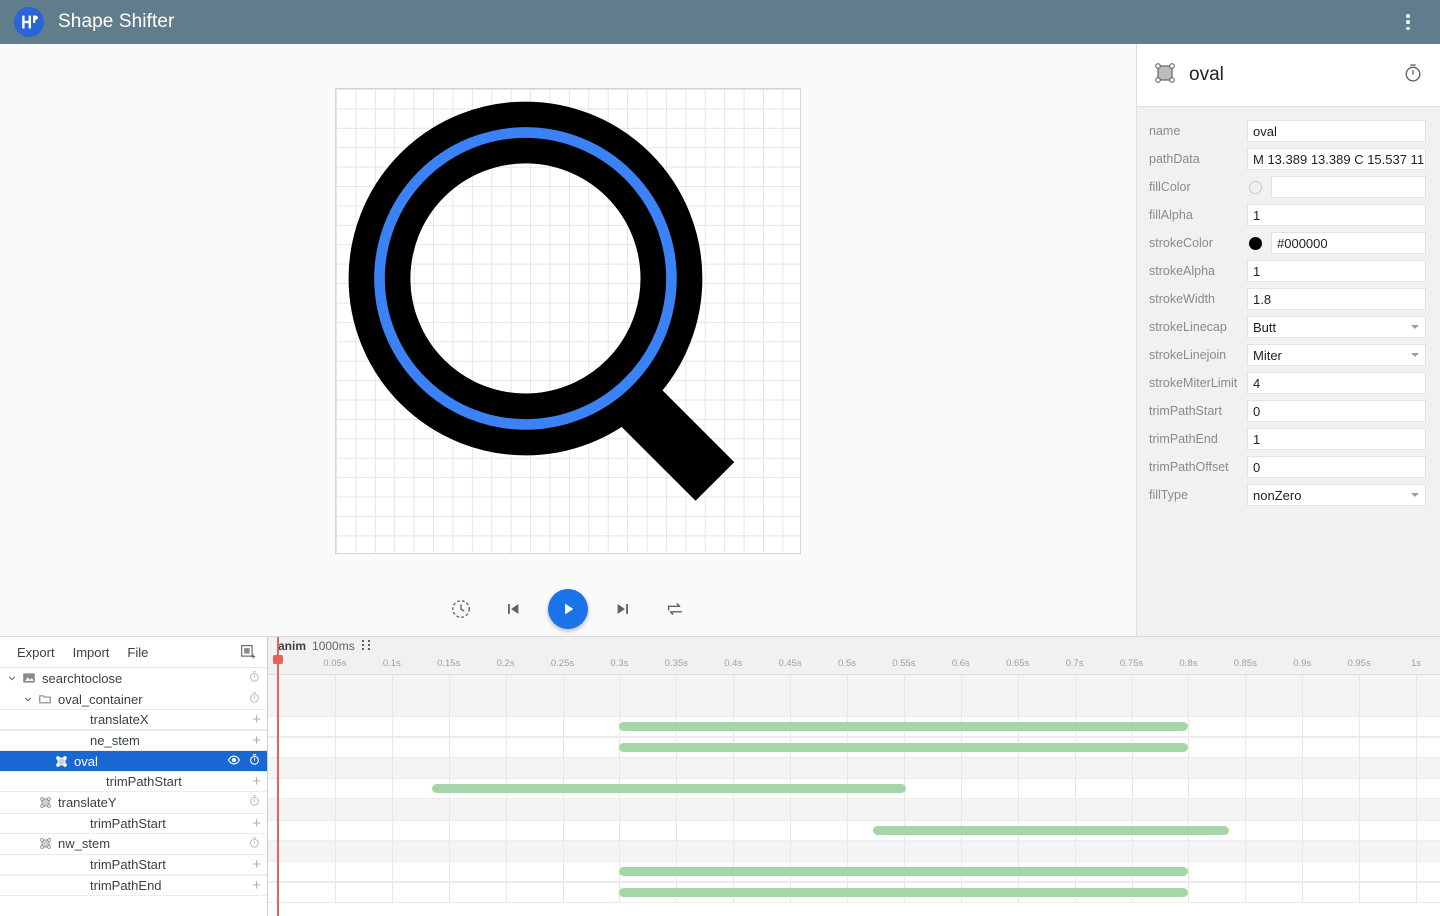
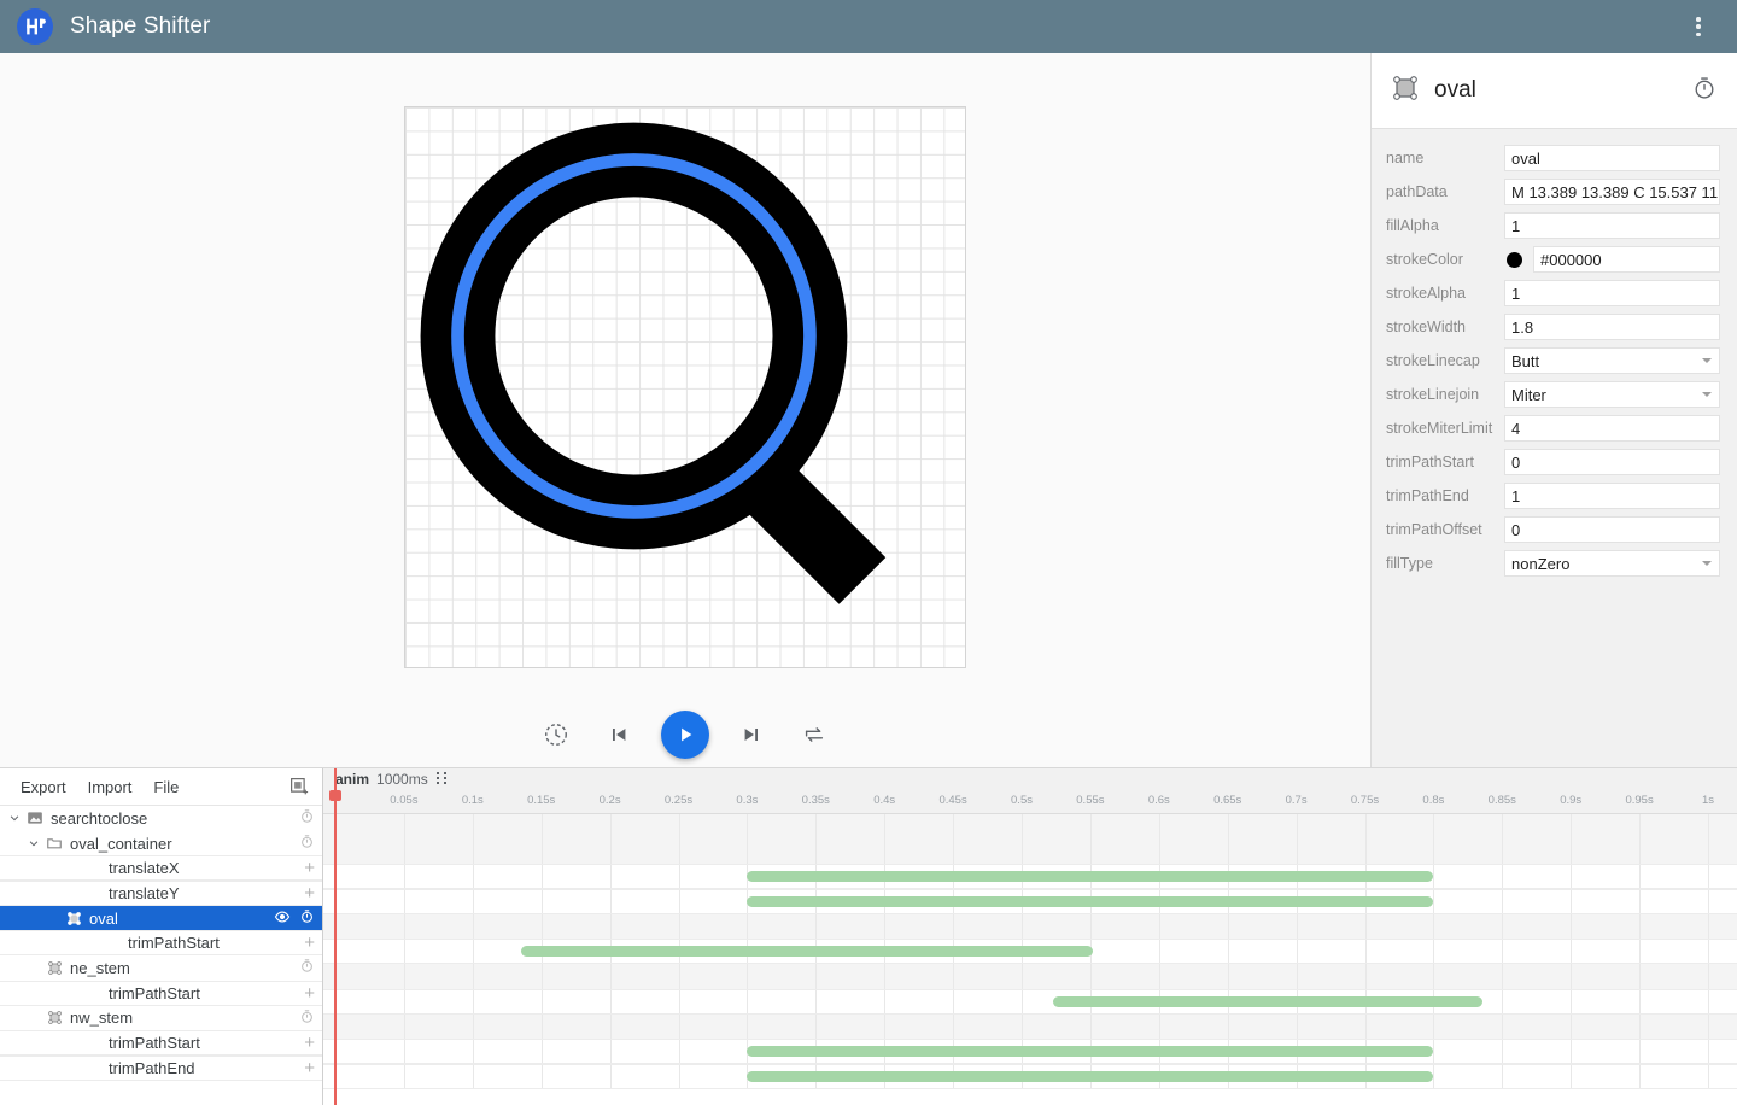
  Shape Shifter
  oval
  name
  oval
  pathData
  M 13.389 13.389 C 15.537 11.
- fillColor
  fillAlpha
  1
  strokeColor
  #000000
  strokeAlpha
  1
  strokeWidth
  1.8
  strokeLinecap
  Butt
  strokeLinejoin
  Miter
  strokeMiterLimit
  4
  trimPathStart
  0
  trimPathEnd
  1
  trimPathOffset
  0
  fillType
  nonZero
  Export
  Import
  File
  searchtoclose
  oval_container
  translateX
  +
- ne_stem
+ translateY
  +
  oval
  trimPathStart
  +
- translateY
+ ne_stem
  trimPathStart
  +
  nw_stem
  trimPathStart
  +
  trimPathEnd
  +
  anim
  1000ms
  0.05s
  0.1s
  0.15s
  0.2s
  0.25s
  0.3s
  0.35s
  0.4s
  0.45s
  0.5s
  0.55s
  0.6s
  0.65s
  0.7s
  0.75s
  0.8s
  0.85s
  0.9s
  0.95s
  1s
